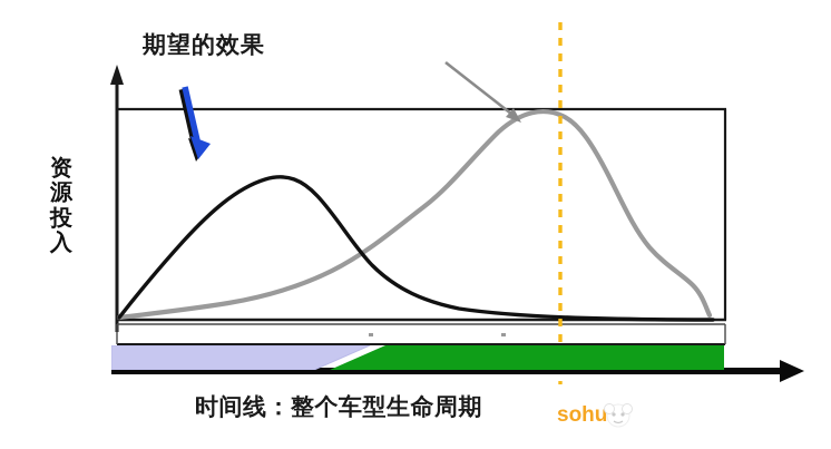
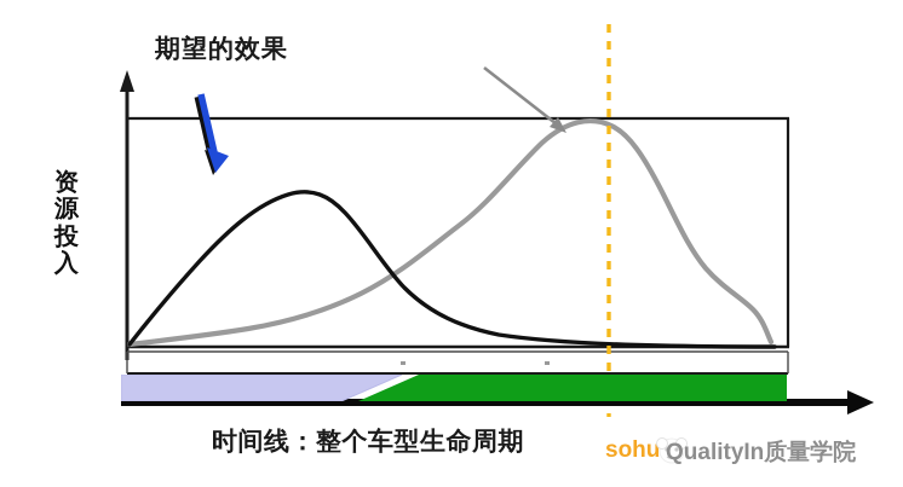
  期望的效果
  资源投入
  时间线：整个车型生命周期
  sohu
+ QualityIn质量学院
